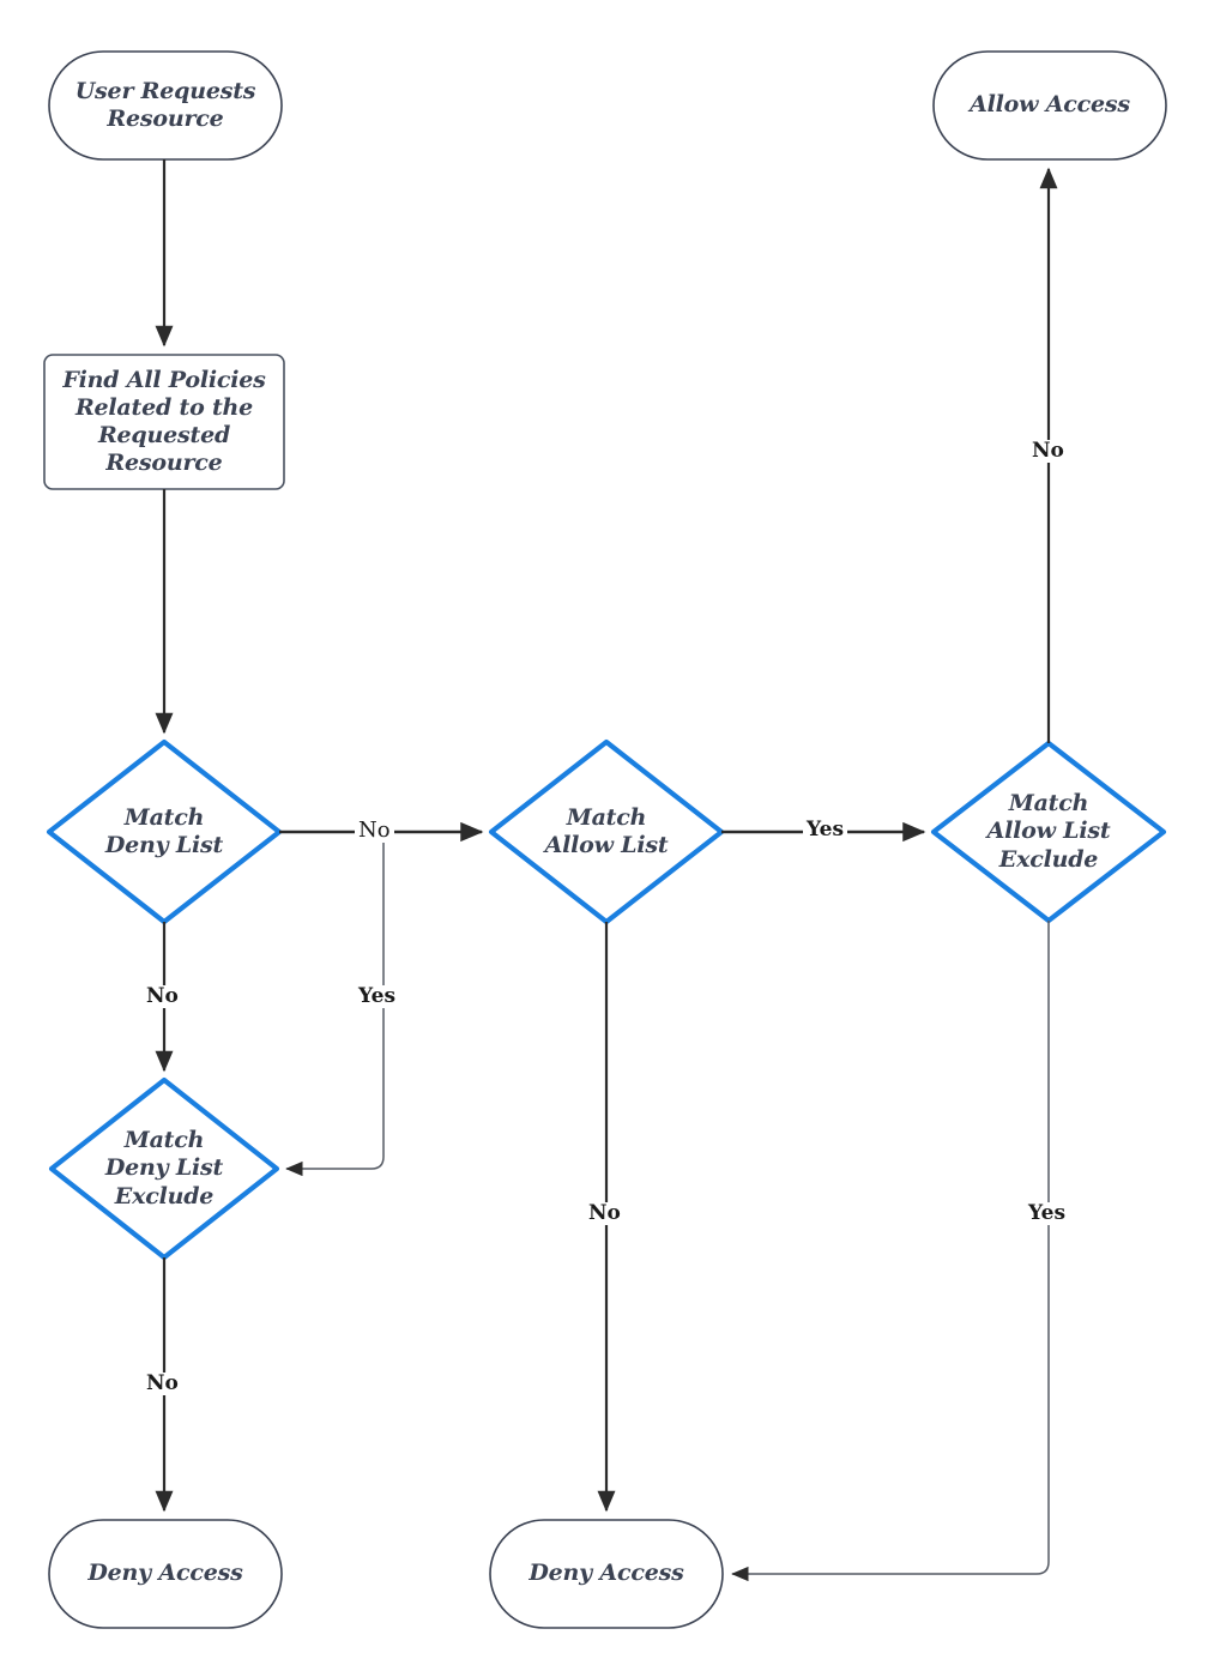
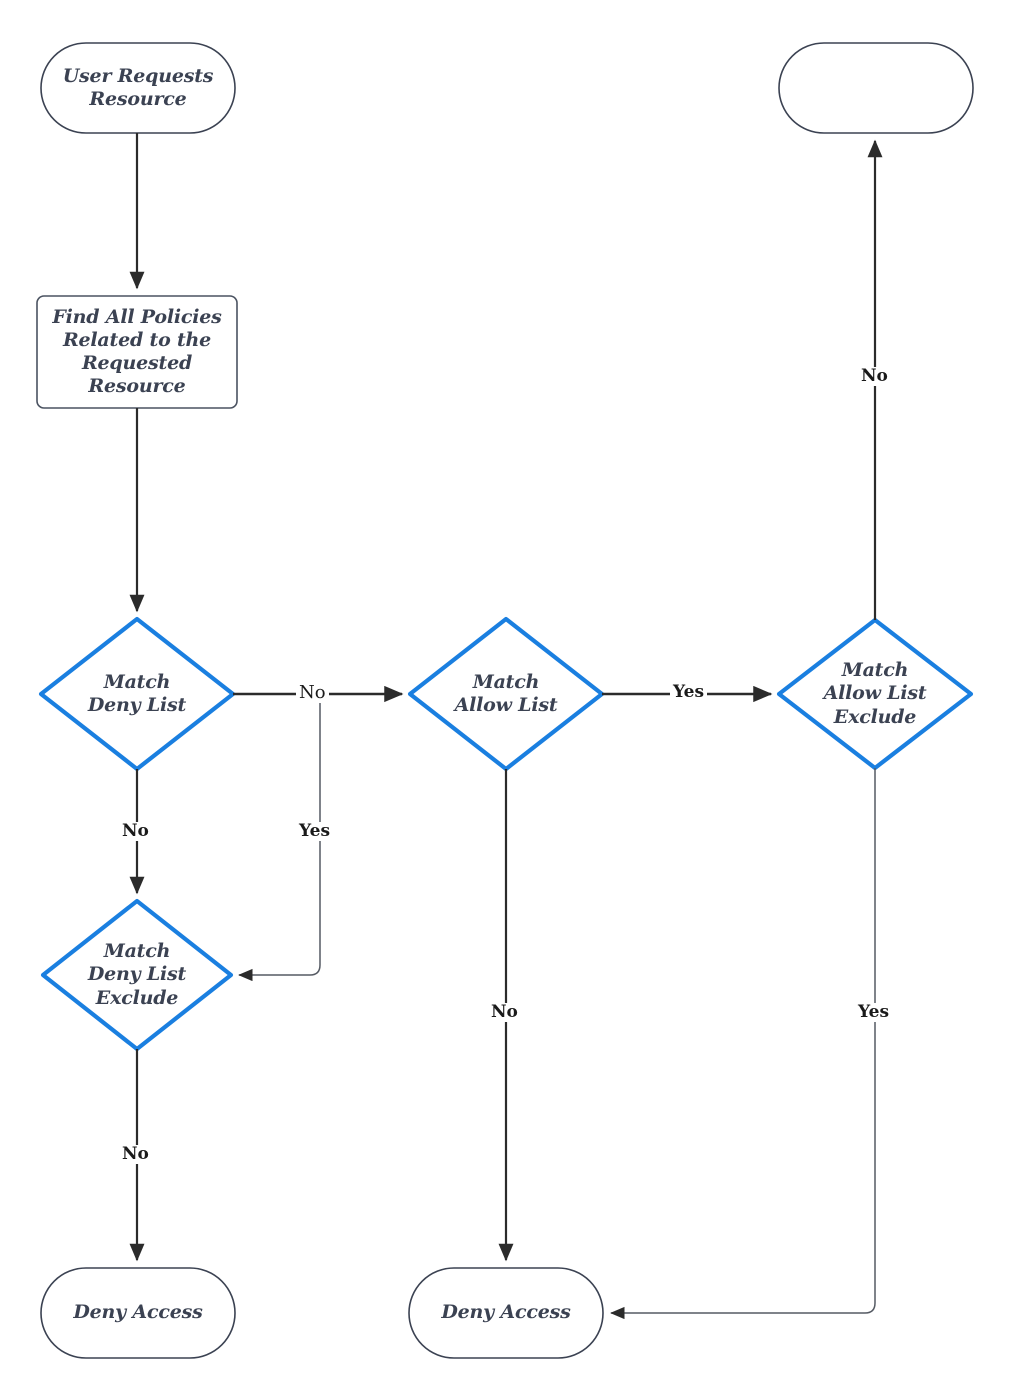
  User Requests
  Resource
  Find All Policies
  Related to the
  Requested
  Resource
  Match
  Deny List
  Match
  Deny List
  Exclude
  Match
  Allow List
  Match
  Allow List
  Exclude
  Deny Access
  Deny Access
- Allow Access
  No
  No
  Yes
  No
  Yes
  No
  No
  Yes
